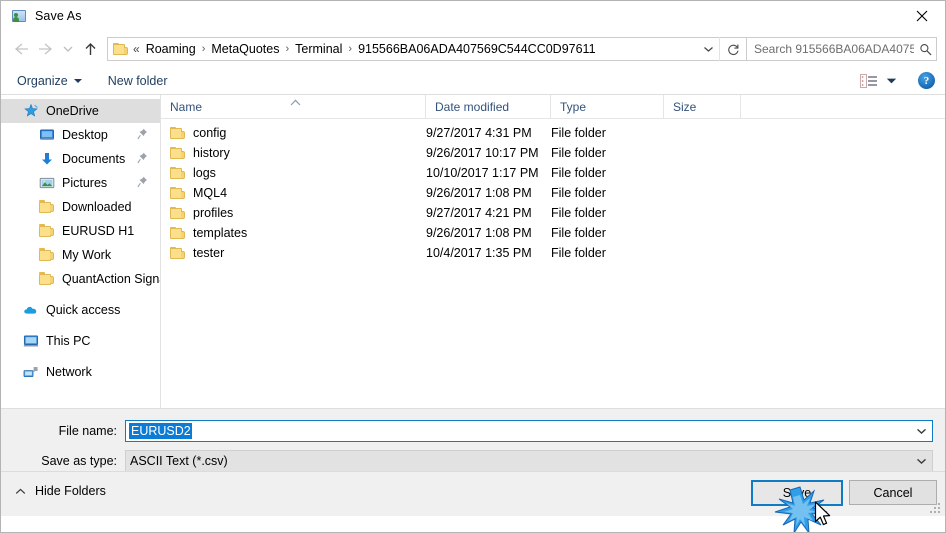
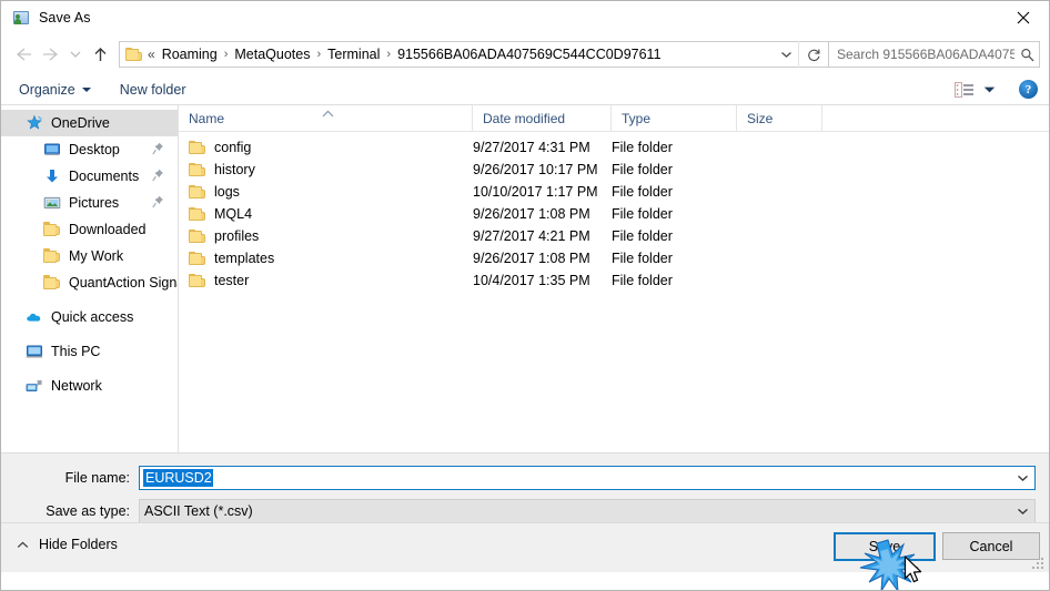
  Save As
  «
  Roaming
  ›
  MetaQuotes
  ›
  Terminal
  ›
  915566BA06ADA407569C544CC0D97611
  Search 915566BA06ADA4075
  Organize
  New folder
  ?
  OneDrive
  Desktop
  Documents
  Pictures
  Downloaded
- EURUSD H1
  My Work
  QuantAction Sign
  Quick access
  This PC
  Network
  Name
  Date modified
  Type
  Size
  config
  9/27/2017 4:31 PM
  File folder
  history
  9/26/2017 10:17 PM
  File folder
  logs
  10/10/2017 1:17 PM
  File folder
  MQL4
  9/26/2017 1:08 PM
  File folder
  profiles
  9/27/2017 4:21 PM
  File folder
  templates
  9/26/2017 1:08 PM
  File folder
  tester
  10/4/2017 1:35 PM
  File folder
  File name:
  EURUSD2
  Save as type:
  ASCII Text (*.csv)
  Hide Folders
  Cancel
